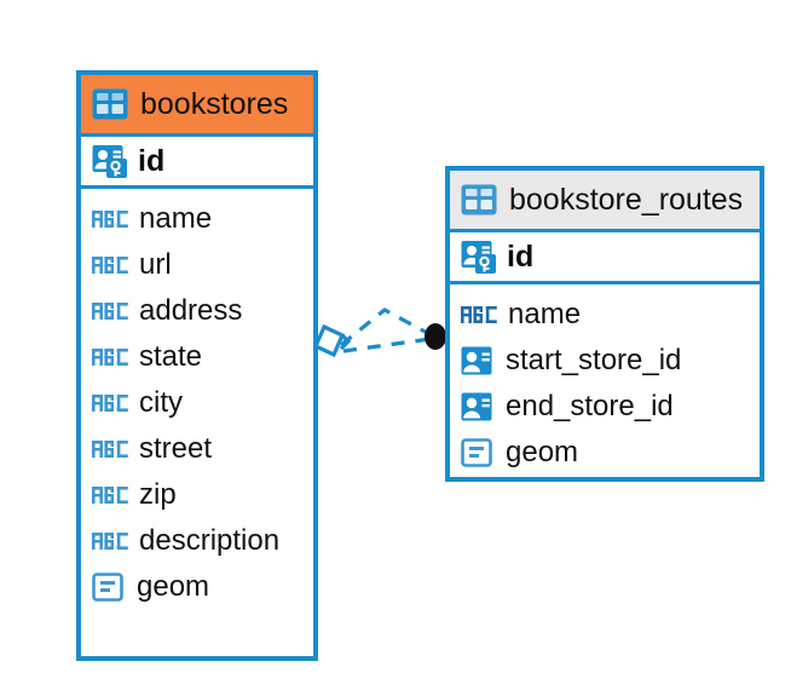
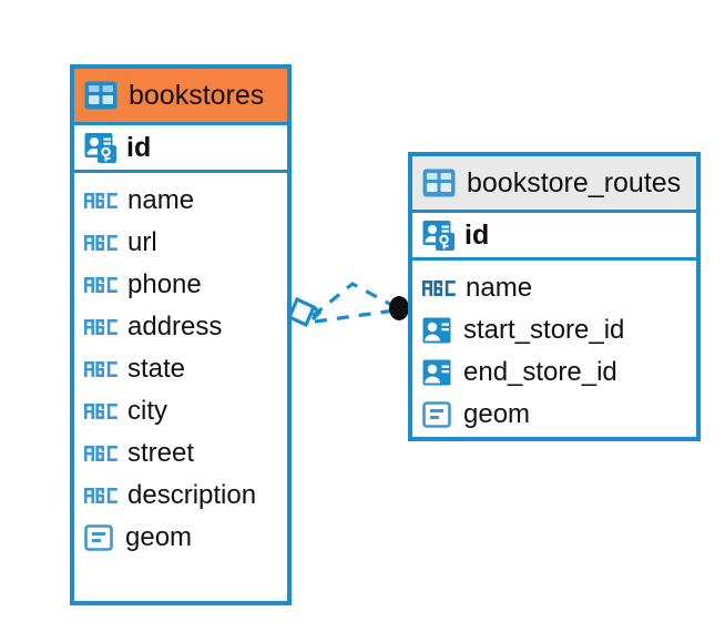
  bookstores
  id
  name
  url
+ phone
  address
  state
  city
  street
- zip
  description
  geom
  bookstore_routes
  id
  name
  start_store_id
  end_store_id
  geom
